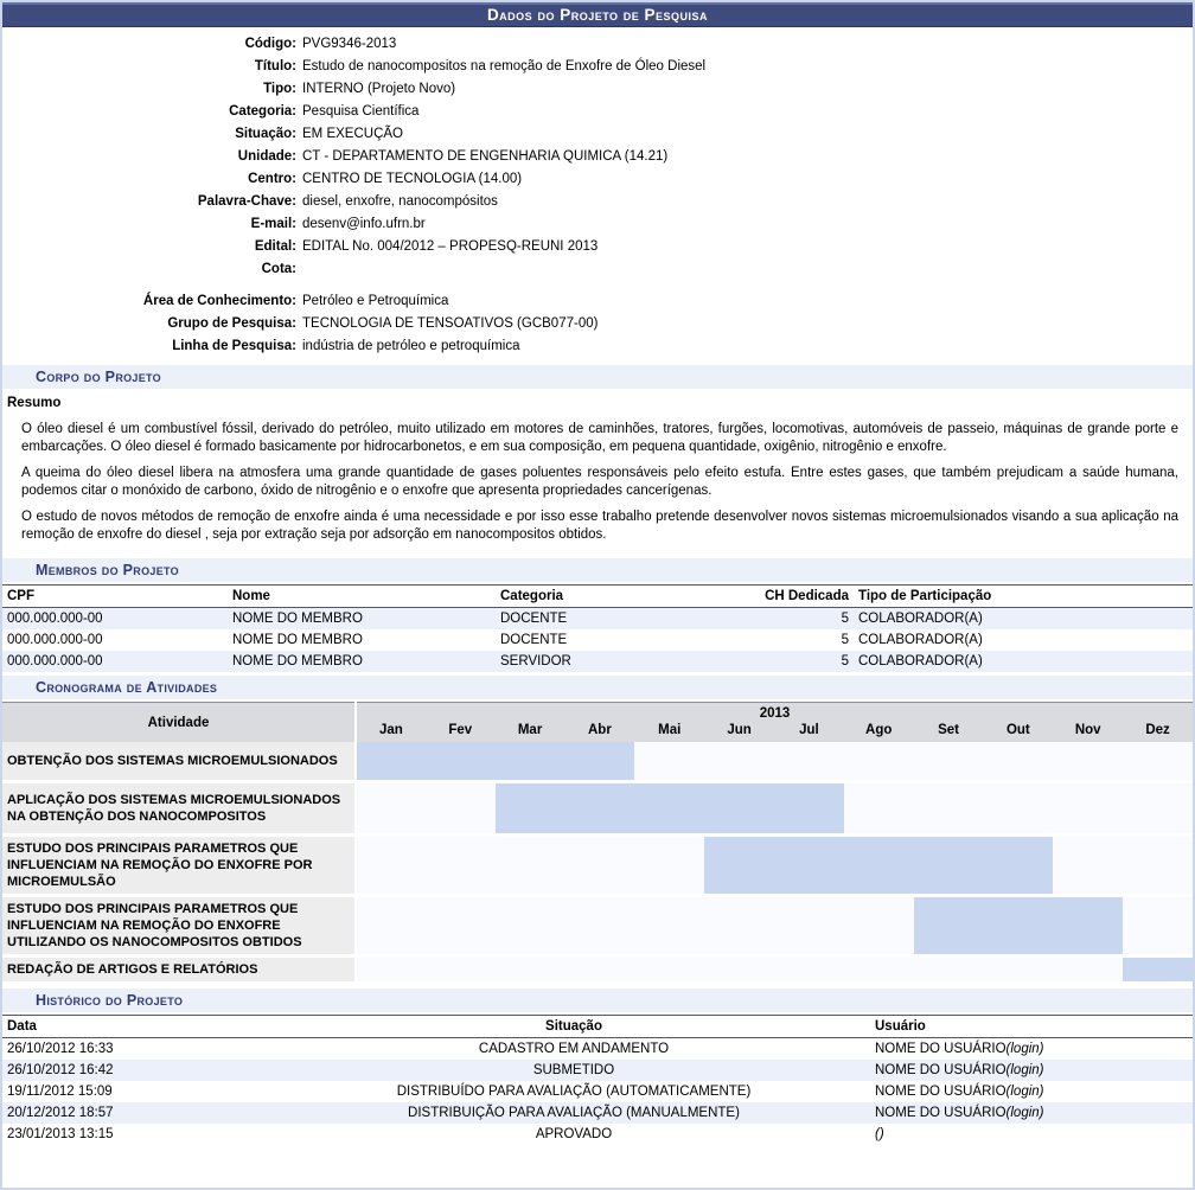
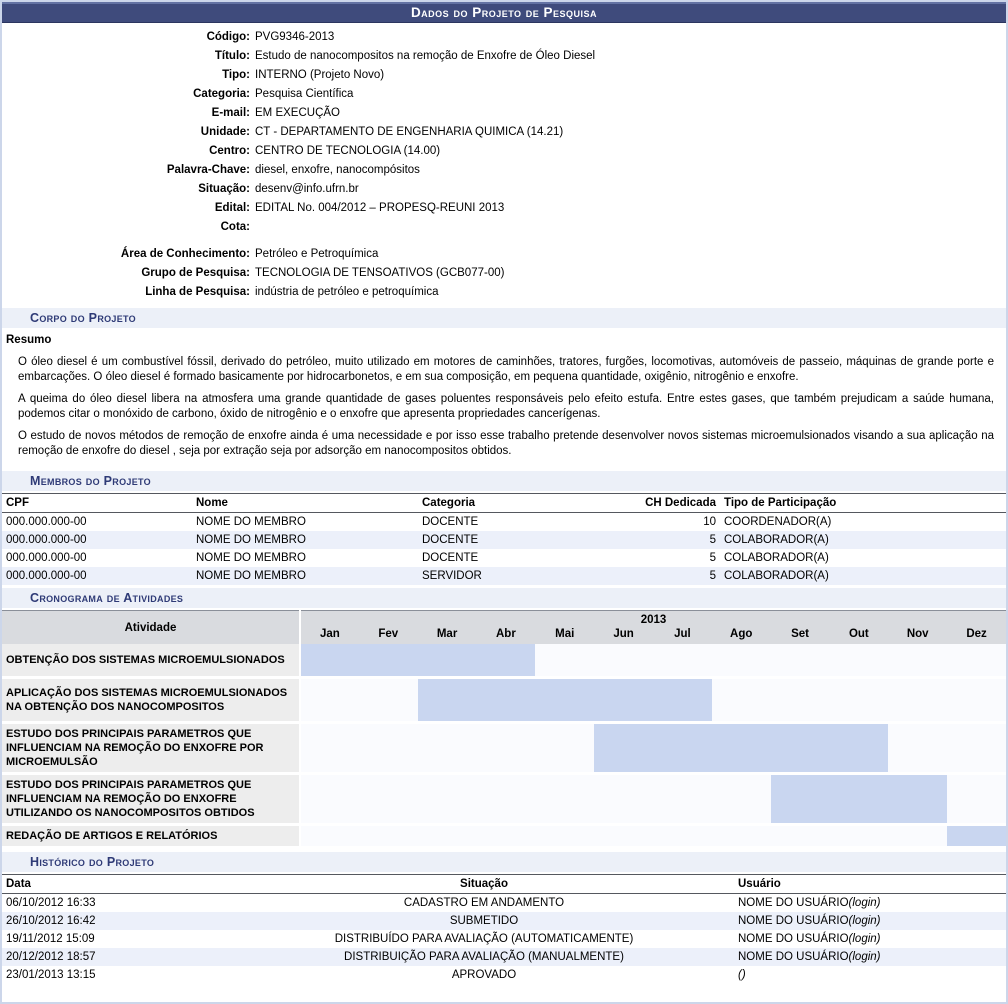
  Dados do Projeto de Pesquisa
  Código:
  PVG9346-2013
  Título:
  Estudo de nanocompositos na remoção de Enxofre de Óleo Diesel
  Tipo:
  INTERNO (Projeto Novo)
  Categoria:
  Pesquisa Científica
- Situação:
+ E-mail:
  EM EXECUÇÃO
  Unidade:
  CT - DEPARTAMENTO DE ENGENHARIA QUIMICA (14.21)
  Centro:
  CENTRO DE TECNOLOGIA (14.00)
  Palavra-Chave:
  diesel, enxofre, nanocompósitos
- E-mail:
+ Situação:
  desenv@info.ufrn.br
  Edital:
  EDITAL No. 004/2012 – PROPESQ-REUNI 2013
  Cota:
  Área de Conhecimento:
  Petróleo e Petroquímica
  Grupo de Pesquisa:
  TECNOLOGIA DE TENSOATIVOS (GCB077-00)
  Linha de Pesquisa:
  indústria de petróleo e petroquímica
  Corpo do Projeto
  Resumo
  O óleo diesel é um combustível fóssil, derivado do petróleo, muito utilizado em motores de caminhões, tratores, furgões, locomotivas, automóveis de passeio, máquinas de grande porte e embarcações. O óleo diesel é formado basicamente por hidrocarbonetos, e em sua composição, em pequena quantidade, oxigênio, nitrogênio e enxofre.
  A queima do óleo diesel libera na atmosfera uma grande quantidade de gases poluentes responsáveis pelo efeito estufa. Entre estes gases, que também prejudicam a saúde humana, podemos citar o monóxido de carbono, óxido de nitrogênio e o enxofre que apresenta propriedades cancerígenas.
  O estudo de novos métodos de remoção de enxofre ainda é uma necessidade e por isso esse trabalho pretende desenvolver novos sistemas microemulsionados visando a sua aplicação na remoção de enxofre do diesel , seja por extração seja por adsorção em nanocompositos obtidos.
  Membros do Projeto
  CPF	Nome	Categoria	CH Dedicada	Tipo de Participação
+ 000.000.000-00	NOME DO MEMBRO	DOCENTE	10	COORDENADOR(A)
  000.000.000-00	NOME DO MEMBRO	DOCENTE	5	COLABORADOR(A)
  000.000.000-00	NOME DO MEMBRO	DOCENTE	5	COLABORADOR(A)
  000.000.000-00	NOME DO MEMBRO	SERVIDOR	5	COLABORADOR(A)
  Cronograma de Atividades
  Atividade	2013
  Jan	Fev	Mar	Abr	Mai	Jun	Jul	Ago	Set	Out	Nov	Dez
  OBTENÇÃO DOS SISTEMAS MICROEMULSIONADOS
  APLICAÇÃO DOS SISTEMAS MICROEMULSIONADOS NA OBTENÇÃO DOS NANOCOMPOSITOS
  ESTUDO DOS PRINCIPAIS PARAMETROS QUE INFLUENCIAM NA REMOÇÃO DO ENXOFRE POR MICROEMULSÃO
  ESTUDO DOS PRINCIPAIS PARAMETROS QUE INFLUENCIAM NA REMOÇÃO DO ENXOFRE UTILIZANDO OS NANOCOMPOSITOS OBTIDOS
  REDAÇÃO DE ARTIGOS E RELATÓRIOS
  Histórico do Projeto
  Data	Situação	Usuário
- 26/10/2012 16:33	CADASTRO EM ANDAMENTO	NOME DO USUÁRIO(login)
+ 06/10/2012 16:33	CADASTRO EM ANDAMENTO	NOME DO USUÁRIO(login)
  26/10/2012 16:42	SUBMETIDO	NOME DO USUÁRIO(login)
  19/11/2012 15:09	DISTRIBUÍDO PARA AVALIAÇÃO (AUTOMATICAMENTE)	NOME DO USUÁRIO(login)
  20/12/2012 18:57	DISTRIBUIÇÃO PARA AVALIAÇÃO (MANUALMENTE)	NOME DO USUÁRIO(login)
  23/01/2013 13:15	APROVADO	()
